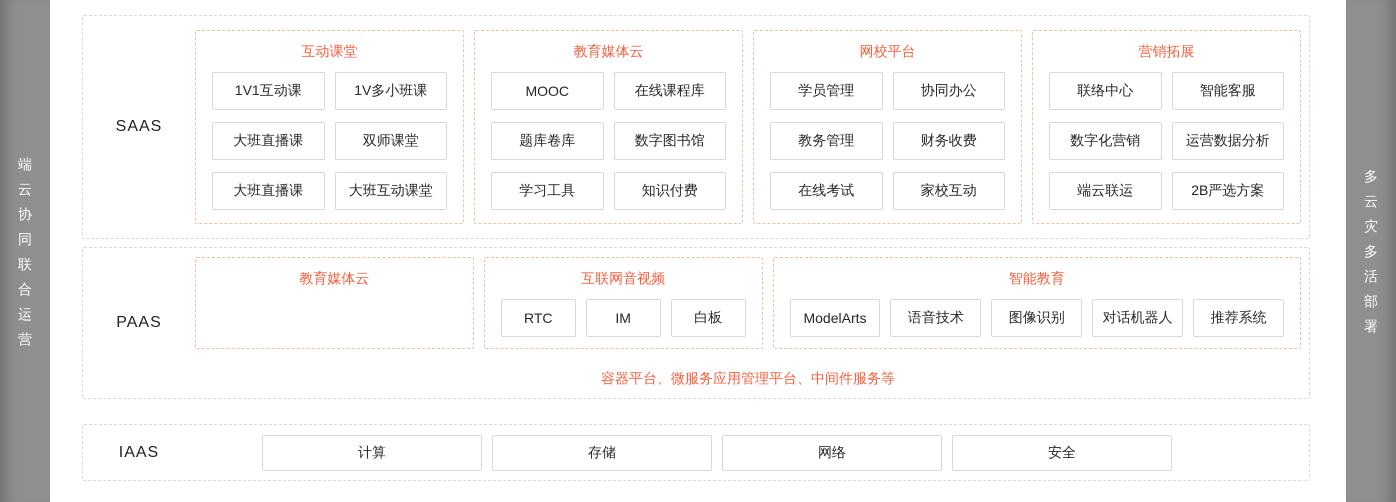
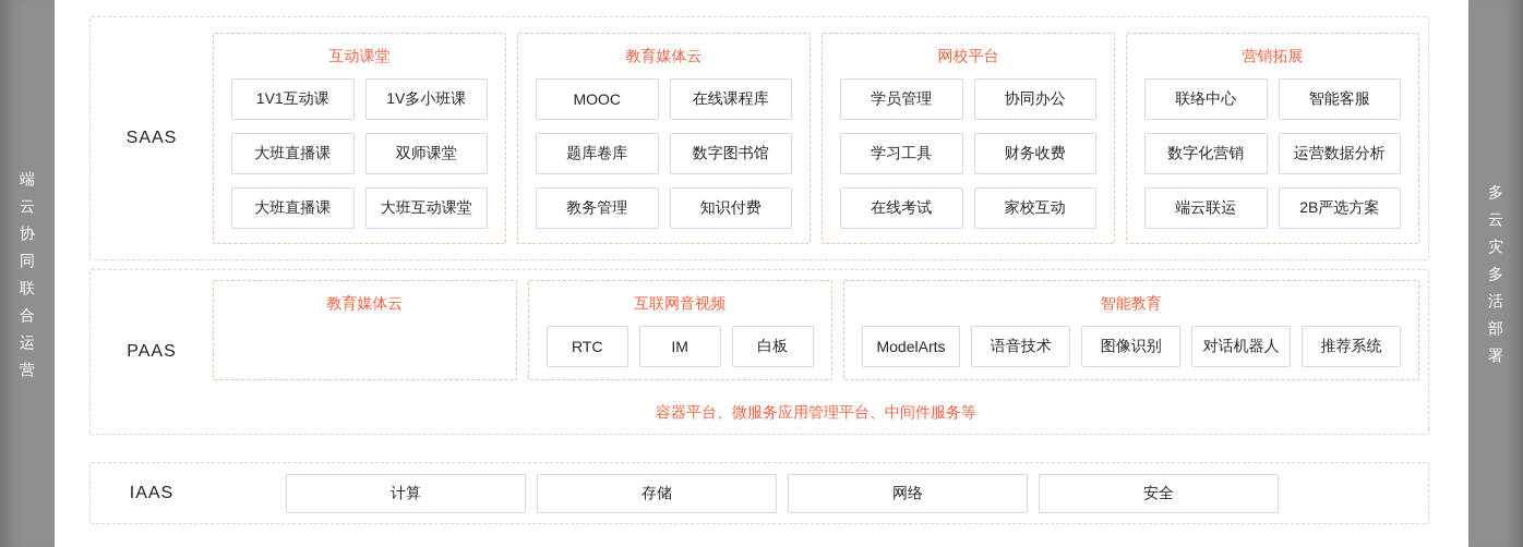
  端
  云
  协
  同
  联
  合
  运
  营
  SAAS
  互动课堂
  1V1互动课
  1V多小班课
  大班直播课
  双师课堂
  大班直播课
  大班互动课堂
  教育媒体云
  MOOC
  在线课程库
  题库卷库
  数字图书馆
- 学习工具
+ 教务管理
  知识付费
  网校平台
  学员管理
  协同办公
- 教务管理
+ 学习工具
  财务收费
  在线考试
  家校互动
  营销拓展
  联络中心
  智能客服
  数字化营销
  运营数据分析
  端云联运
  2B严选方案
  PAAS
  教育媒体云
  互联网音视频
  RTC
  IM
  白板
  智能教育
  ModelArts
  语音技术
  图像识别
  对话机器人
  推荐系统
  容器平台、微服务应用管理平台、中间件服务等
  IAAS
  计算
  存储
  网络
  安全
  多
  云
  灾
  多
  活
  部
  署
